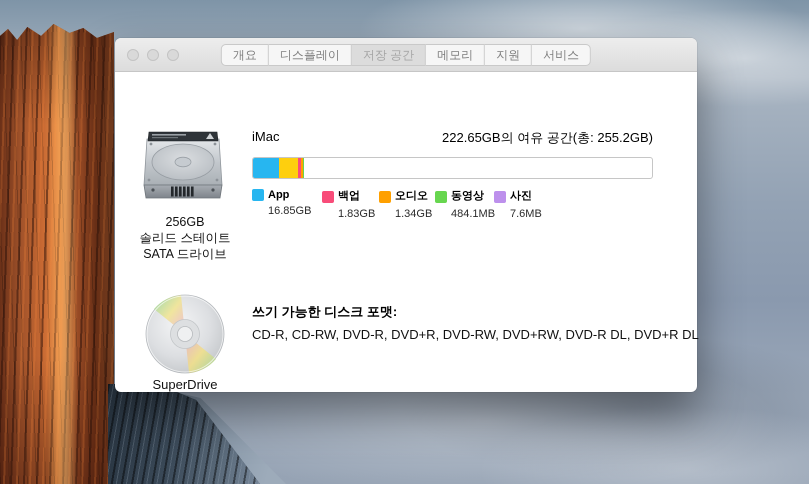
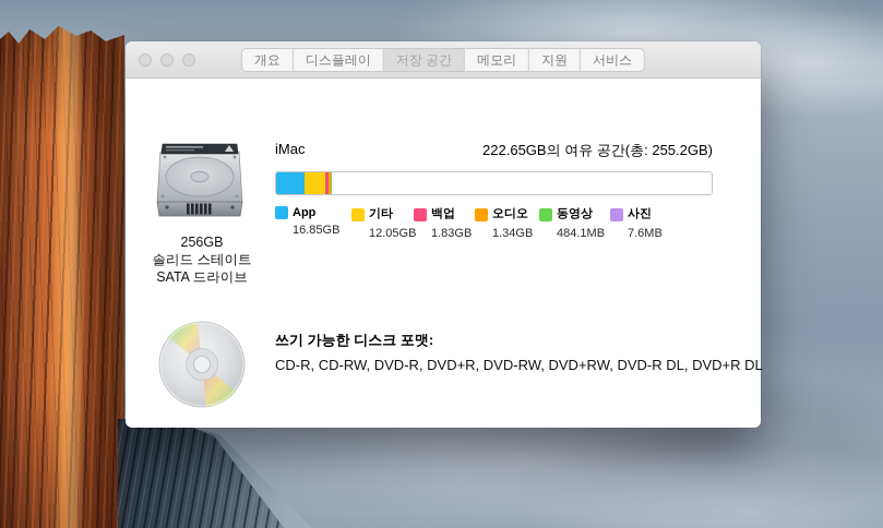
  개요
  디스플레이
  저장 공간
  메모리
  지원
  서비스
  256GB
  솔리드 스테이트
  SATA 드라이브
- SuperDrive
  iMac
  222.65GB의 여유 공간(총: 255.2GB)
  App
  16.85GB
+ 기타
+ 12.05GB
  백업
  1.83GB
  오디오
  1.34GB
  동영상
  484.1MB
  사진
  7.6MB
  쓰기 가능한 디스크 포맷:
  CD-R, CD-RW, DVD-R, DVD+R, DVD-RW, DVD+RW, DVD-R DL, DVD+R DL
